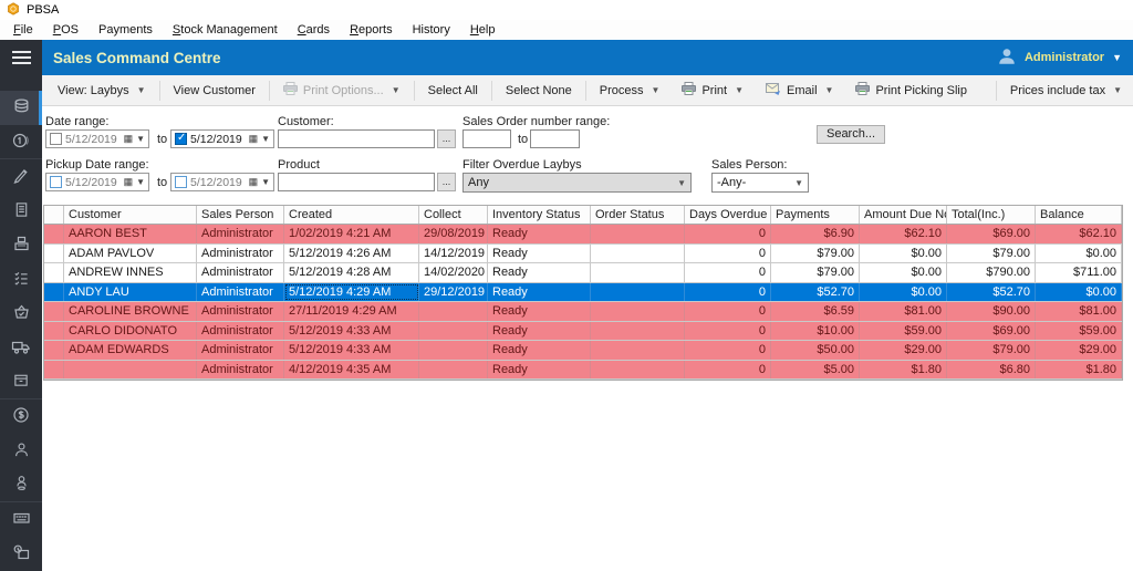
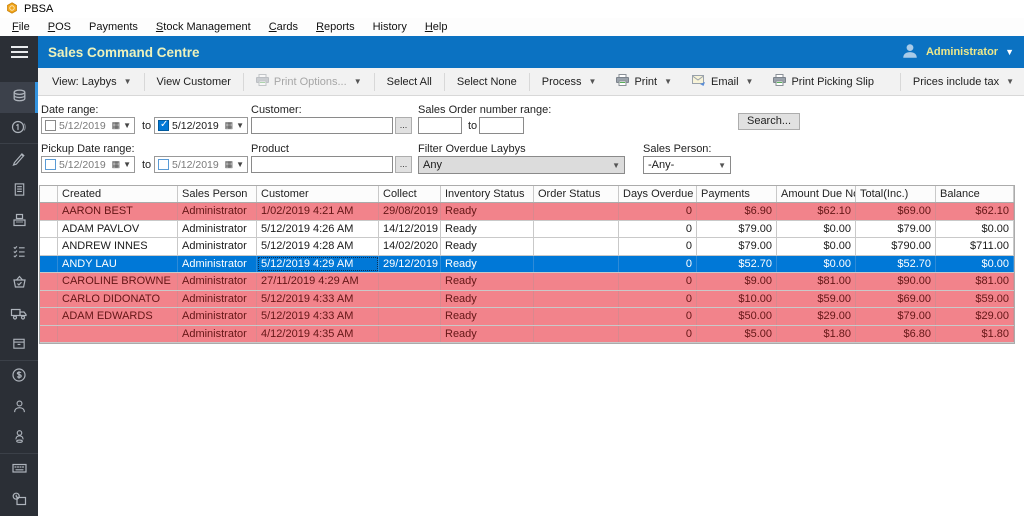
  PBSA
  File
  POS
  Payments
  Stock Management
  Cards
  Reports
  History
  Help
  Sales Command Centre
  Administrator
  ▼
  View: Laybys
  ▼
  View Customer
  Print Options...
  ▼
  Select All
  Select None
  Process
  ▼
  Print
  ▼
  Email
  ▼
  Print Picking Slip
  Prices include tax
  ▼
  Date range:
  5/12/2019
  ▦
  ▼
  to
  5/12/2019
  ▦
  ▼
  Customer:
  ...
  Sales Order number range:
  to
  Search...
  Pickup Date range:
  5/12/2019
  ▦
  ▼
  to
  5/12/2019
  ▦
  ▼
  Product
  ...
  Filter Overdue Laybys
  Any
  ▼
  Sales Person:
  -Any-
  ▼
- Customer
+ Created
  Sales Person
- Created
+ Customer
  Collect
  Inventory Status
  Order Status
  Days Overdue
  Payments
  Amount Due N
  Total(Inc.)
  Balance
  AARON BEST
  Administrator
  1/02/2019 4:21 AM
  29/08/2019
  Ready
  0
  $6.90
  $62.10
  $69.00
  $62.10
  ADAM PAVLOV
  Administrator
  5/12/2019 4:26 AM
  14/12/2019
  Ready
  0
  $79.00
  $0.00
  $79.00
  $0.00
  ANDREW INNES
  Administrator
  5/12/2019 4:28 AM
  14/02/2020
  Ready
  0
  $79.00
  $0.00
  $790.00
  $711.00
  ANDY LAU
  Administrator
  5/12/2019 4:29 AM
  29/12/2019
  Ready
  0
  $52.70
  $0.00
  $52.70
  $0.00
  CAROLINE BROWNE
  Administrator
  27/11/2019 4:29 AM
  Ready
  0
- $6.59
+ $9.00
  $81.00
  $90.00
  $81.00
  CARLO DIDONATO
  Administrator
  5/12/2019 4:33 AM
  Ready
  0
  $10.00
  $59.00
  $69.00
  $59.00
  ADAM EDWARDS
  Administrator
  5/12/2019 4:33 AM
  Ready
  0
  $50.00
  $29.00
  $79.00
  $29.00
  Administrator
  4/12/2019 4:35 AM
  Ready
  0
  $5.00
  $1.80
  $6.80
  $1.80
